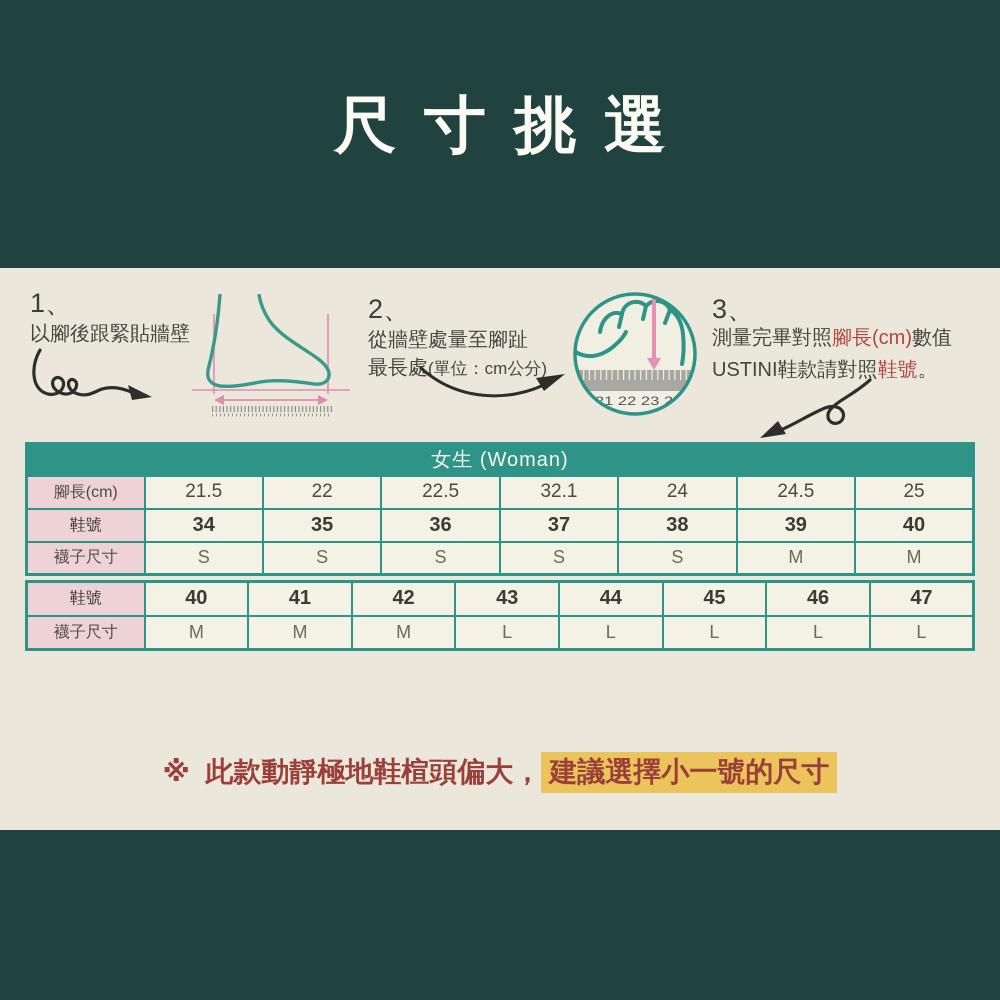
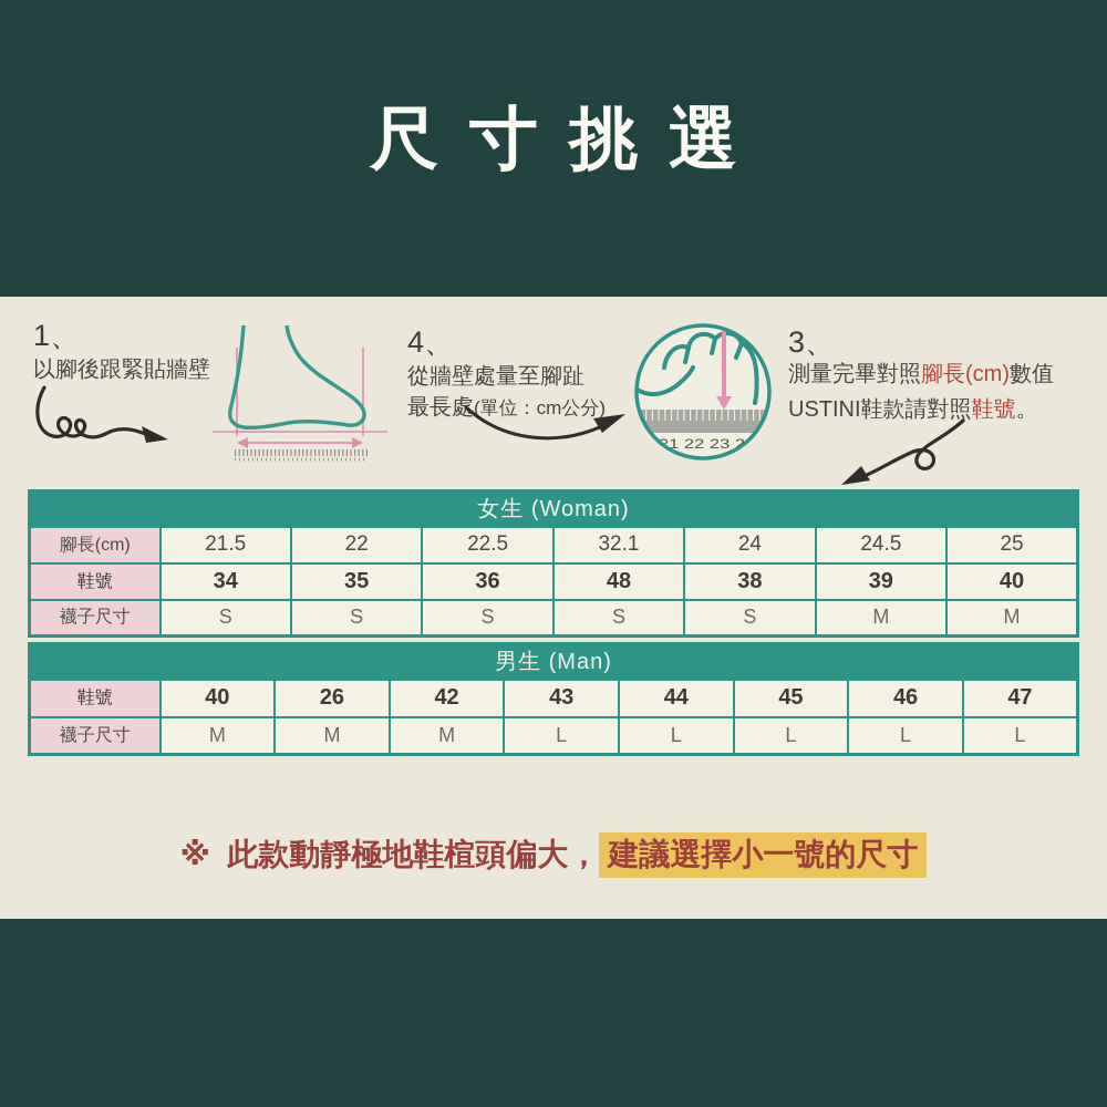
  尺寸挑選
  1、
  以腳後跟緊貼牆壁
- 2、
+ 4、
  從牆壁處量至腳趾
  最長處(單位：cm公分)
  3、
  測量完畢對照腳長(cm)數值
  USTINI鞋款請對照鞋號。
  女生 (Woman)
  腳長(cm)	21.5	22	22.5	32.1	24	24.5	25
- 鞋號	34	35	36	37	38	39	40
+ 鞋號	34	35	36	48	38	39	40
  襪子尺寸	S	S	S	S	S	M	M
+ 男生 (Man)
- 鞋號	40	41	42	43	44	45	46	47
+ 鞋號	40	26	42	43	44	45	46	47
  襪子尺寸	M	M	M	L	L	L	L	L
  ※ 此款動靜極地鞋楦頭偏大， 建議選擇小一號的尺寸
